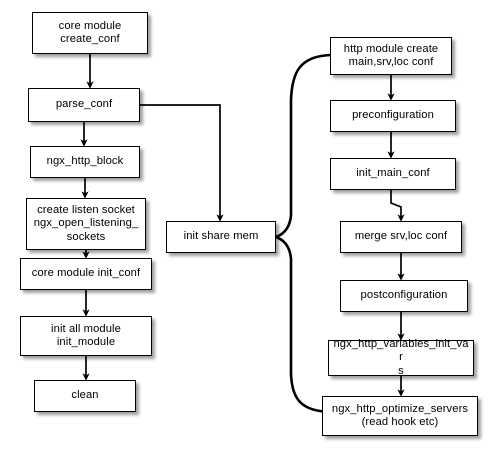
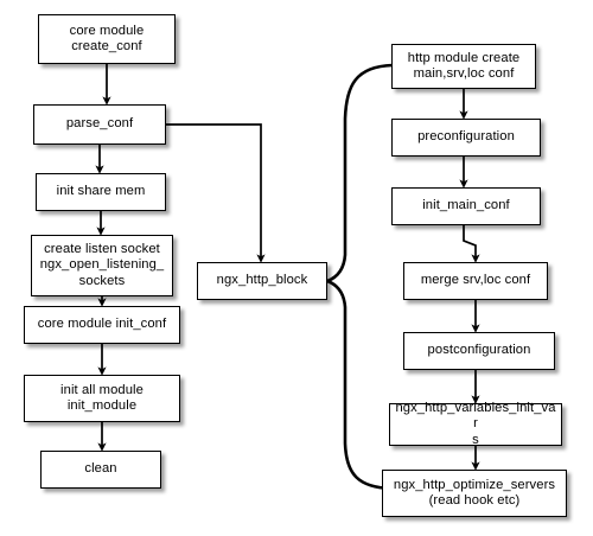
  core module
  create_conf
  parse_conf
- ngx_http_block
+ init share mem
  create listen socket
  ngx_open_listening_
  sockets
  core module init_conf
  init all module
  init_module
  clean
- init share mem
+ ngx_http_block
  http module create
  main,srv,loc conf
  preconfiguration
  init_main_conf
  merge srv,loc conf
  postconfiguration
  ngx_http_variables_init_var
  s
  ngx_http_optimize_servers
  (read hook etc)
